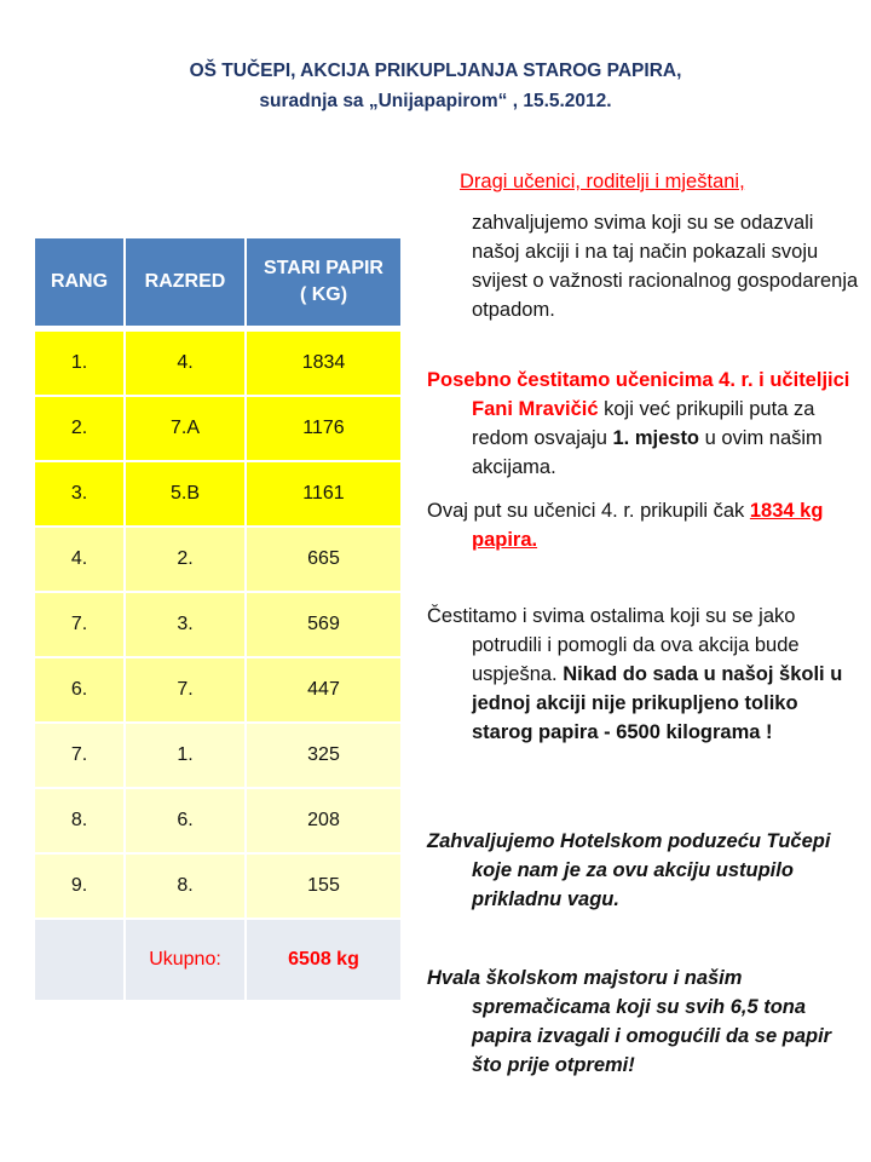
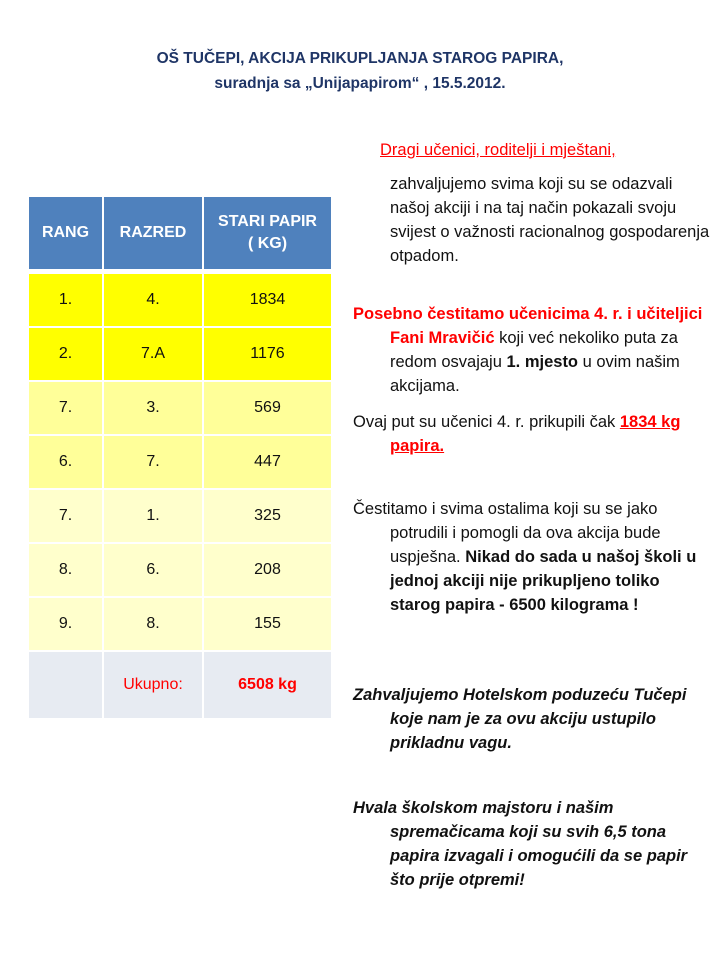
  OŠ TUČEPI, AKCIJA PRIKUPLJANJA STAROG PAPIRA,
  suradnja sa „Unijapapirom“ , 15.5.2012.
  RANG	RAZRED	STARI PAPIR ( KG)
  1.	4.	1834
  2.	7.A	1176
- 3.	5.B	1161
- 4.	2.	665
  7.	3.	569
  6.	7.	447
  7.	1.	325
  8.	6.	208
  9.	8.	155
  	Ukupno:	6508 kg
  Dragi učenici, roditelji i mještani,
  zahvaljujemo svima koji su se odazvali našoj akciji i na taj način pokazali svoju svijest o važnosti racionalnog gospodarenja otpadom.
- Posebno čestitamo učenicima 4. r. i učiteljici Fani Mravičić koji već prikupili puta za redom osvajaju 1. mjesto u ovim našim akcijama.
+ Posebno čestitamo učenicima 4. r. i učiteljici Fani Mravičić koji već nekoliko puta za redom osvajaju 1. mjesto u ovim našim akcijama.
  Ovaj put su učenici 4. r. prikupili čak 1834 kg papira.
  Čestitamo i svima ostalima koji su se jako potrudili i pomogli da ova akcija bude uspješna. Nikad do sada u našoj školi u jednoj akciji nije prikupljeno toliko starog papira - 6500 kilograma !
  Zahvaljujemo Hotelskom poduzeću Tučepi koje nam je za ovu akciju ustupilo prikladnu vagu.
  Hvala školskom majstoru i našim spremačicama koji su svih 6,5 tona papira izvagali i omogućili da se papir što prije otpremi!
